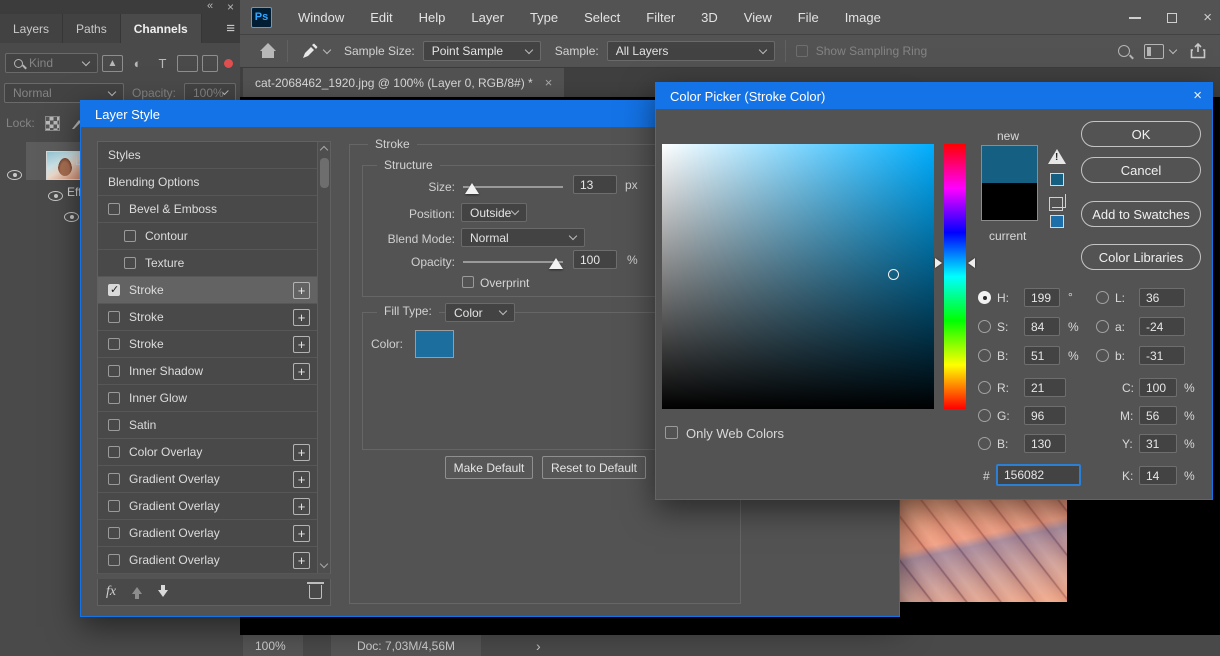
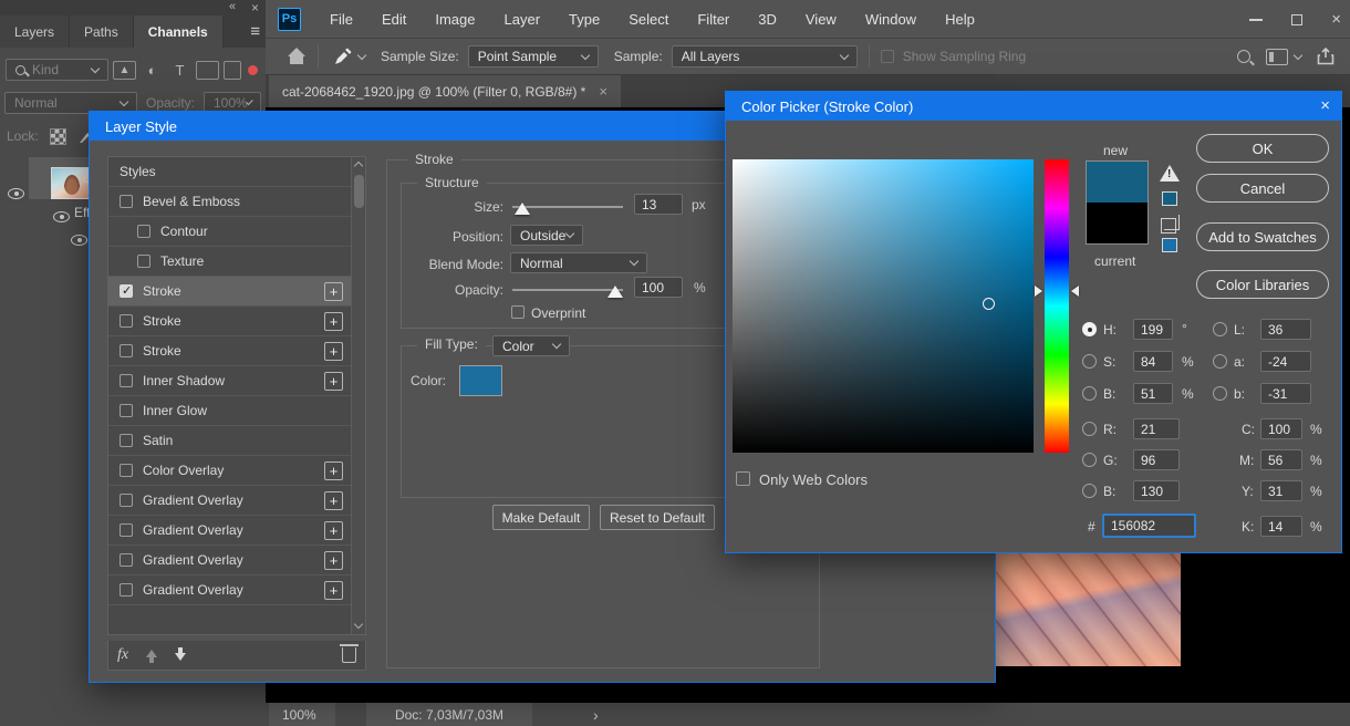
  «
  ×
  Layers
  Paths
  Channels
  ≡
  Kind
  ▲
  ◐
  T
  Normal
  Opacity:
  100%
  Lock:
  L
  Ps
- Window
+ File
  Edit
- Help
+ Image
  Layer
  Type
  Select
  Filter
  3D
  View
- File
+ Window
- Image
+ Help
  ×
  Sample Size:
  Point Sample
  Sample:
  All Layers
  Show Sampling Ring
- cat-2068462_1920.jpg @ 100% (Layer 0, RGB/8#) *
+ cat-2068462_1920.jpg @ 100% (Filter 0, RGB/8#) *
  ×
  100%
- Doc: 7,03M/4,56M
+ Doc: 7,03M/7,03M
  ›
  Layer Style
  Styles
- Blending Options
  Bevel & Emboss
  Contour
  Texture
  Stroke
  +
  Stroke
  +
  Stroke
  +
  Inner Shadow
  +
  Inner Glow
  Satin
  Color Overlay
  +
  Gradient Overlay
  +
  Gradient Overlay
  +
  Gradient Overlay
  +
  Gradient Overlay
  +
  fx
  Stroke
  Structure
  Size:
  13
  px
  Position:
  Outside
  Blend Mode:
  Normal
  Opacity:
  100
  %
  Overprint
  Fill Type:
  Color
  Color:
  Make Default
  Reset to Default
  Color Picker (Stroke Color)
  ×
  new
  current
  OK
  Cancel
  Add to Swatches
  Color Libraries
  H:
  199
  °
  S:
  84
  %
  B:
  51
  %
  R:
  21
  G:
  96
  B:
  130
  #
  156082
  L:
  36
  a:
  -24
  b:
  -31
  C:
  100
  %
  M:
  56
  %
  Y:
  31
  %
  K:
  14
  %
  Only Web Colors
